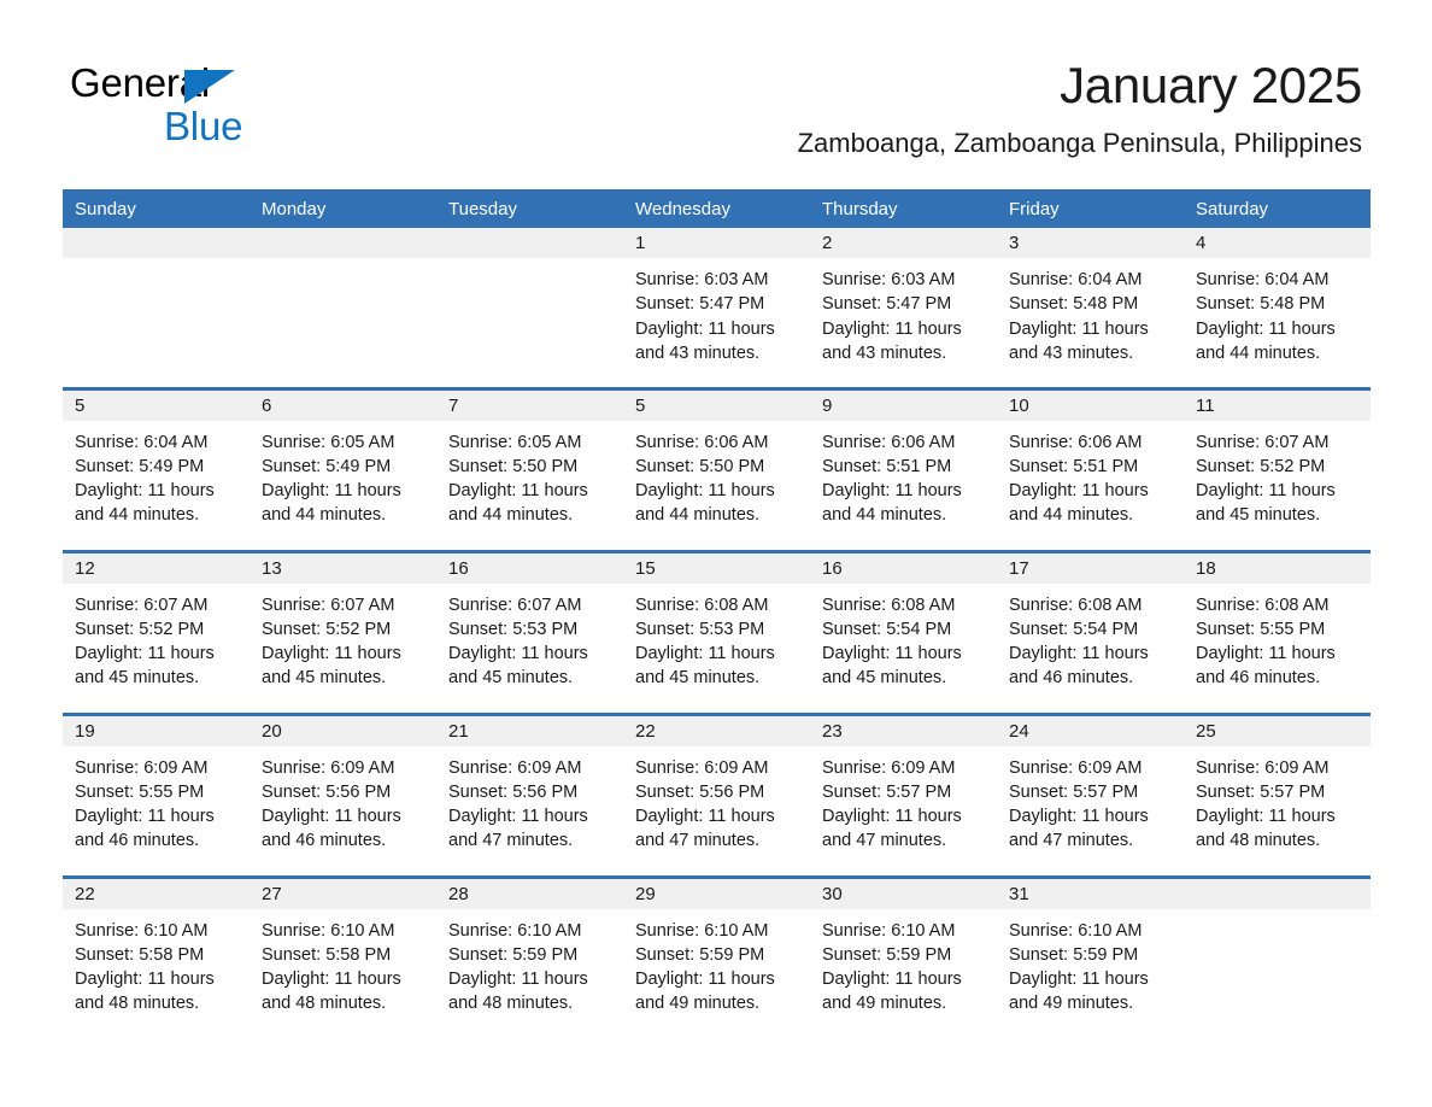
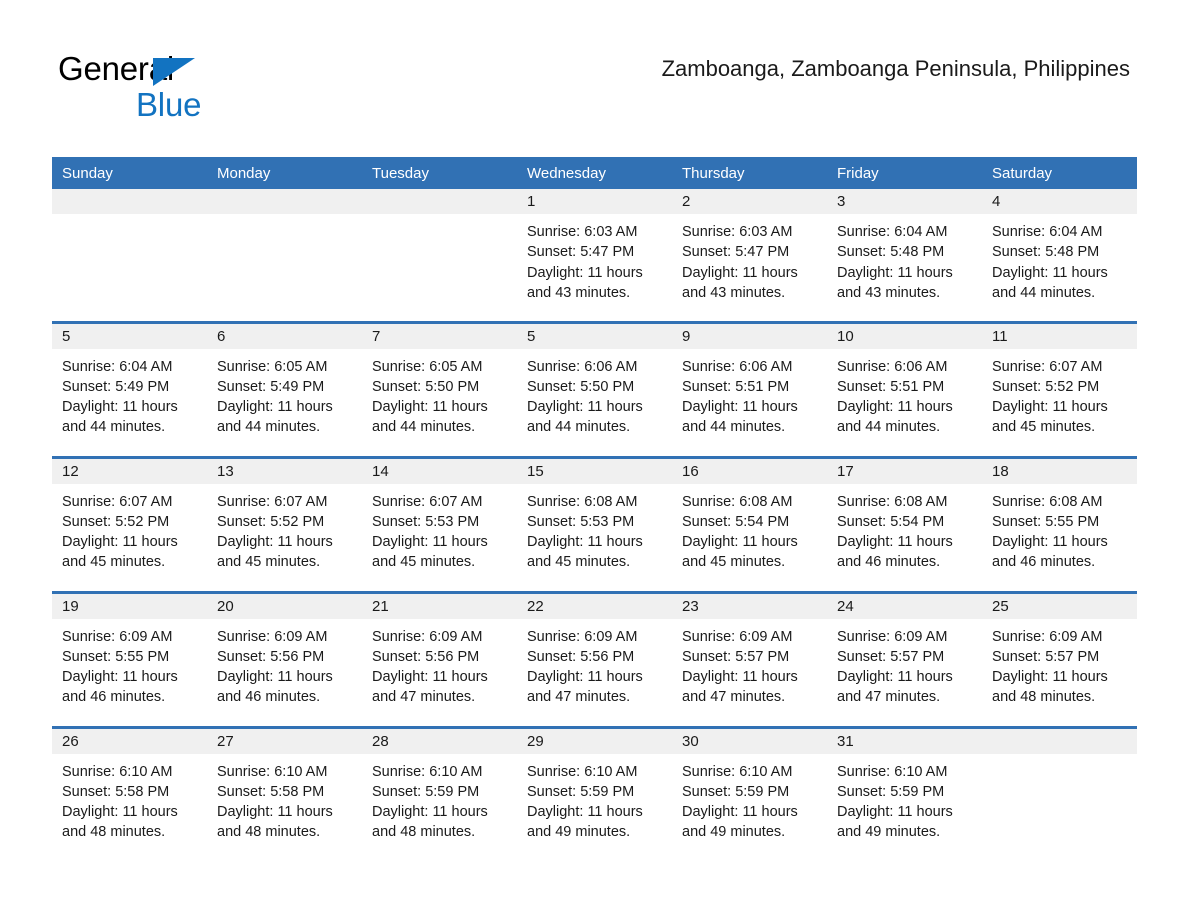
  General
  Blue
- January 2025
  Zamboanga, Zamboanga Peninsula, Philippines
  Sunday	Monday	Tuesday	Wednesday	Thursday	Friday	Saturday
  			1Sunrise: 6:03 AMSunset: 5:47 PMDaylight: 11 hours and 43 minutes.	2Sunrise: 6:03 AMSunset: 5:47 PMDaylight: 11 hours and 43 minutes.	3Sunrise: 6:04 AMSunset: 5:48 PMDaylight: 11 hours and 43 minutes.	4Sunrise: 6:04 AMSunset: 5:48 PMDaylight: 11 hours and 44 minutes.
  5Sunrise: 6:04 AMSunset: 5:49 PMDaylight: 11 hours and 44 minutes.	6Sunrise: 6:05 AMSunset: 5:49 PMDaylight: 11 hours and 44 minutes.	7Sunrise: 6:05 AMSunset: 5:50 PMDaylight: 11 hours and 44 minutes.	5Sunrise: 6:06 AMSunset: 5:50 PMDaylight: 11 hours and 44 minutes.	9Sunrise: 6:06 AMSunset: 5:51 PMDaylight: 11 hours and 44 minutes.	10Sunrise: 6:06 AMSunset: 5:51 PMDaylight: 11 hours and 44 minutes.	11Sunrise: 6:07 AMSunset: 5:52 PMDaylight: 11 hours and 45 minutes.
- 12Sunrise: 6:07 AMSunset: 5:52 PMDaylight: 11 hours and 45 minutes.	13Sunrise: 6:07 AMSunset: 5:52 PMDaylight: 11 hours and 45 minutes.	16Sunrise: 6:07 AMSunset: 5:53 PMDaylight: 11 hours and 45 minutes.	15Sunrise: 6:08 AMSunset: 5:53 PMDaylight: 11 hours and 45 minutes.	16Sunrise: 6:08 AMSunset: 5:54 PMDaylight: 11 hours and 45 minutes.	17Sunrise: 6:08 AMSunset: 5:54 PMDaylight: 11 hours and 46 minutes.	18Sunrise: 6:08 AMSunset: 5:55 PMDaylight: 11 hours and 46 minutes.
+ 12Sunrise: 6:07 AMSunset: 5:52 PMDaylight: 11 hours and 45 minutes.	13Sunrise: 6:07 AMSunset: 5:52 PMDaylight: 11 hours and 45 minutes.	14Sunrise: 6:07 AMSunset: 5:53 PMDaylight: 11 hours and 45 minutes.	15Sunrise: 6:08 AMSunset: 5:53 PMDaylight: 11 hours and 45 minutes.	16Sunrise: 6:08 AMSunset: 5:54 PMDaylight: 11 hours and 45 minutes.	17Sunrise: 6:08 AMSunset: 5:54 PMDaylight: 11 hours and 46 minutes.	18Sunrise: 6:08 AMSunset: 5:55 PMDaylight: 11 hours and 46 minutes.
  19Sunrise: 6:09 AMSunset: 5:55 PMDaylight: 11 hours and 46 minutes.	20Sunrise: 6:09 AMSunset: 5:56 PMDaylight: 11 hours and 46 minutes.	21Sunrise: 6:09 AMSunset: 5:56 PMDaylight: 11 hours and 47 minutes.	22Sunrise: 6:09 AMSunset: 5:56 PMDaylight: 11 hours and 47 minutes.	23Sunrise: 6:09 AMSunset: 5:57 PMDaylight: 11 hours and 47 minutes.	24Sunrise: 6:09 AMSunset: 5:57 PMDaylight: 11 hours and 47 minutes.	25Sunrise: 6:09 AMSunset: 5:57 PMDaylight: 11 hours and 48 minutes.
- 22Sunrise: 6:10 AMSunset: 5:58 PMDaylight: 11 hours and 48 minutes.	27Sunrise: 6:10 AMSunset: 5:58 PMDaylight: 11 hours and 48 minutes.	28Sunrise: 6:10 AMSunset: 5:59 PMDaylight: 11 hours and 48 minutes.	29Sunrise: 6:10 AMSunset: 5:59 PMDaylight: 11 hours and 49 minutes.	30Sunrise: 6:10 AMSunset: 5:59 PMDaylight: 11 hours and 49 minutes.	31Sunrise: 6:10 AMSunset: 5:59 PMDaylight: 11 hours and 49 minutes.
+ 26Sunrise: 6:10 AMSunset: 5:58 PMDaylight: 11 hours and 48 minutes.	27Sunrise: 6:10 AMSunset: 5:58 PMDaylight: 11 hours and 48 minutes.	28Sunrise: 6:10 AMSunset: 5:59 PMDaylight: 11 hours and 48 minutes.	29Sunrise: 6:10 AMSunset: 5:59 PMDaylight: 11 hours and 49 minutes.	30Sunrise: 6:10 AMSunset: 5:59 PMDaylight: 11 hours and 49 minutes.	31Sunrise: 6:10 AMSunset: 5:59 PMDaylight: 11 hours and 49 minutes.
